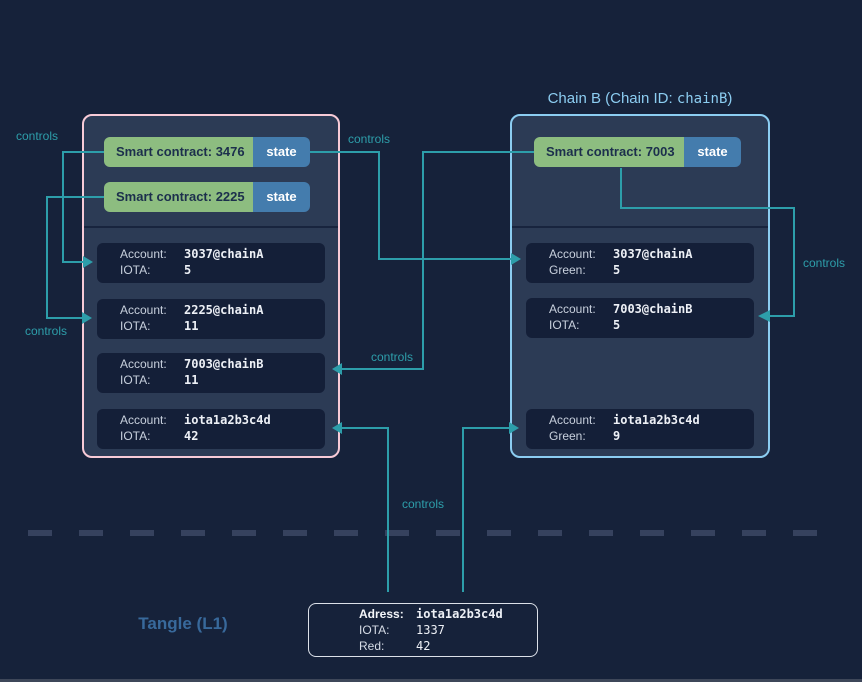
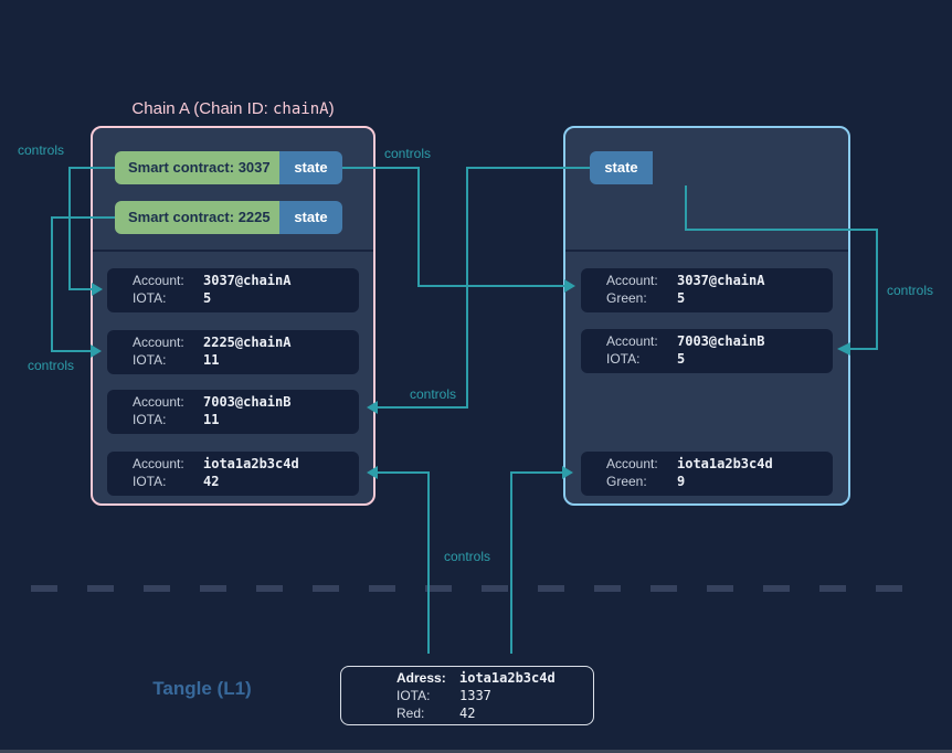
+ Chain A (Chain ID: chainA)
- Smart contract: 3476
+ Smart contract: 3037
  state
  Smart contract: 2225
  state
  Account:
  3037@chainA
  IOTA:
  5
  Account:
  2225@chainA
  IOTA:
  11
  Account:
  7003@chainB
  IOTA:
  11
  Account:
  iota1a2b3c4d
  IOTA:
  42
- Chain B (Chain ID: chainB)
- Smart contract: 7003
  state
  Account:
  3037@chainA
  Green:
  5
  Account:
  7003@chainB
  IOTA:
  5
  Account:
  iota1a2b3c4d
  Green:
  9
  Tangle (L1)
  Adress:
  iota1a2b3c4d
  IOTA:
  1337
  Red:
  42
  controls
  controls
  controls
  controls
  controls
  controls
